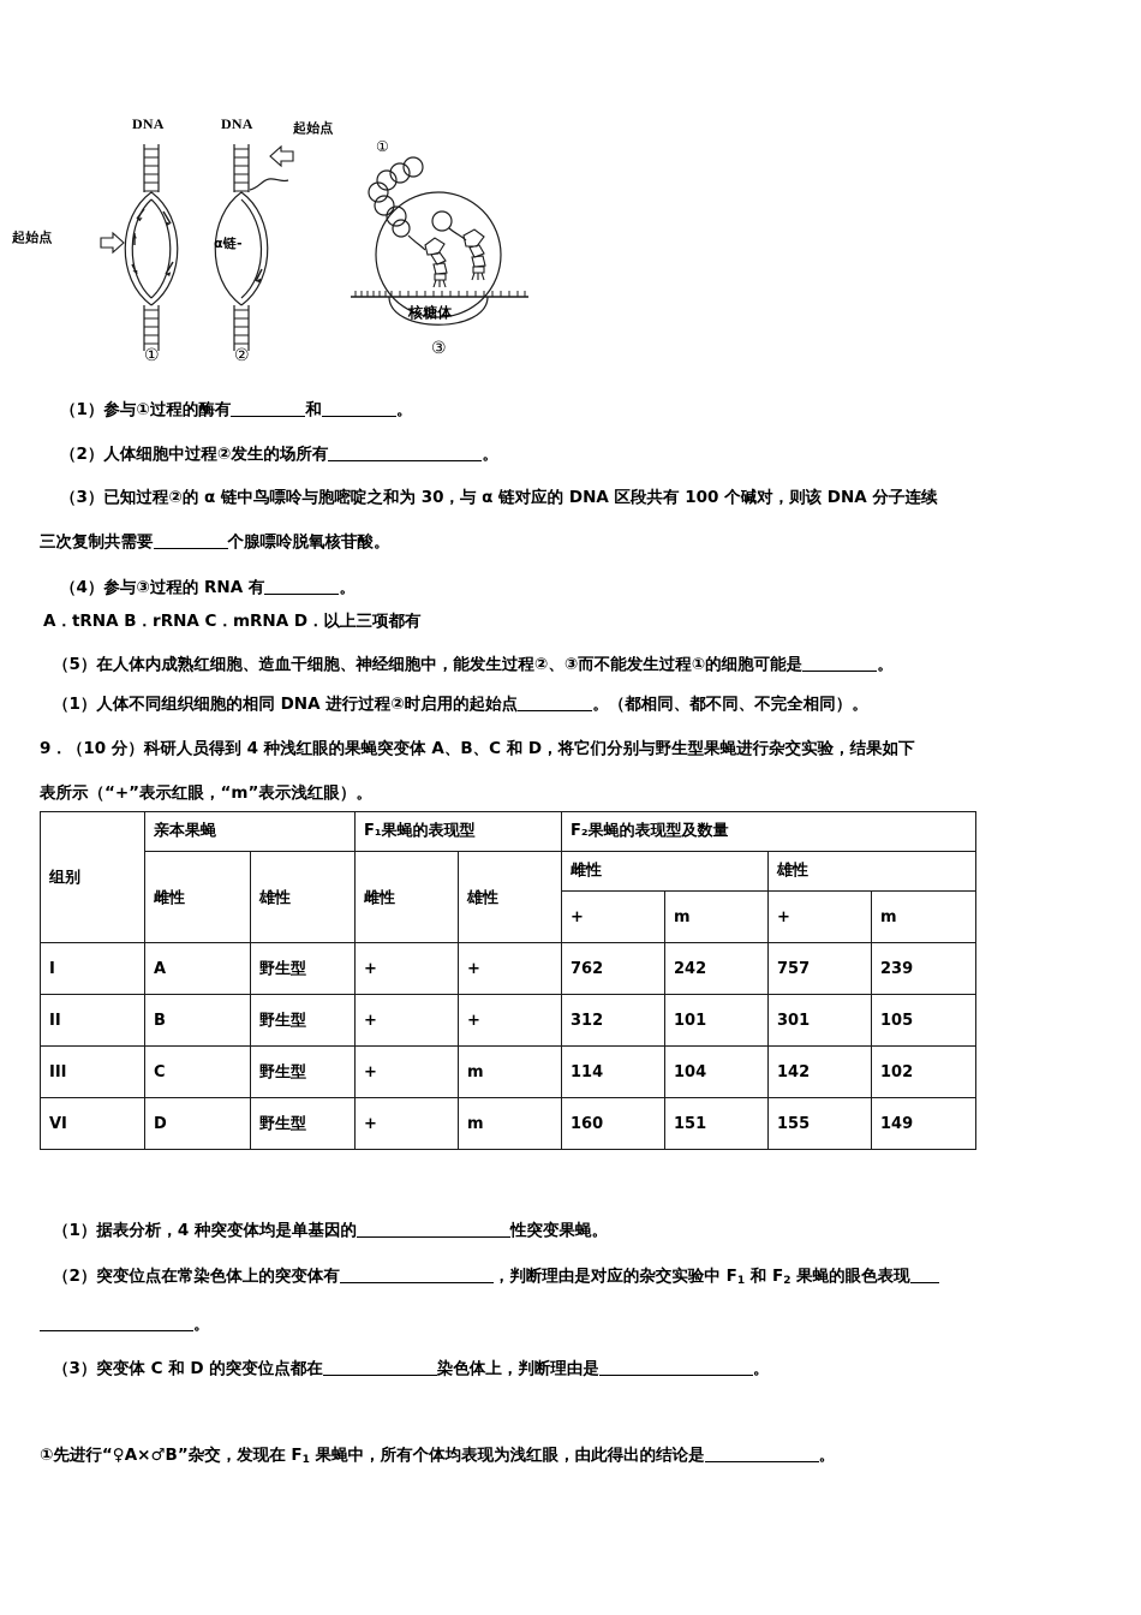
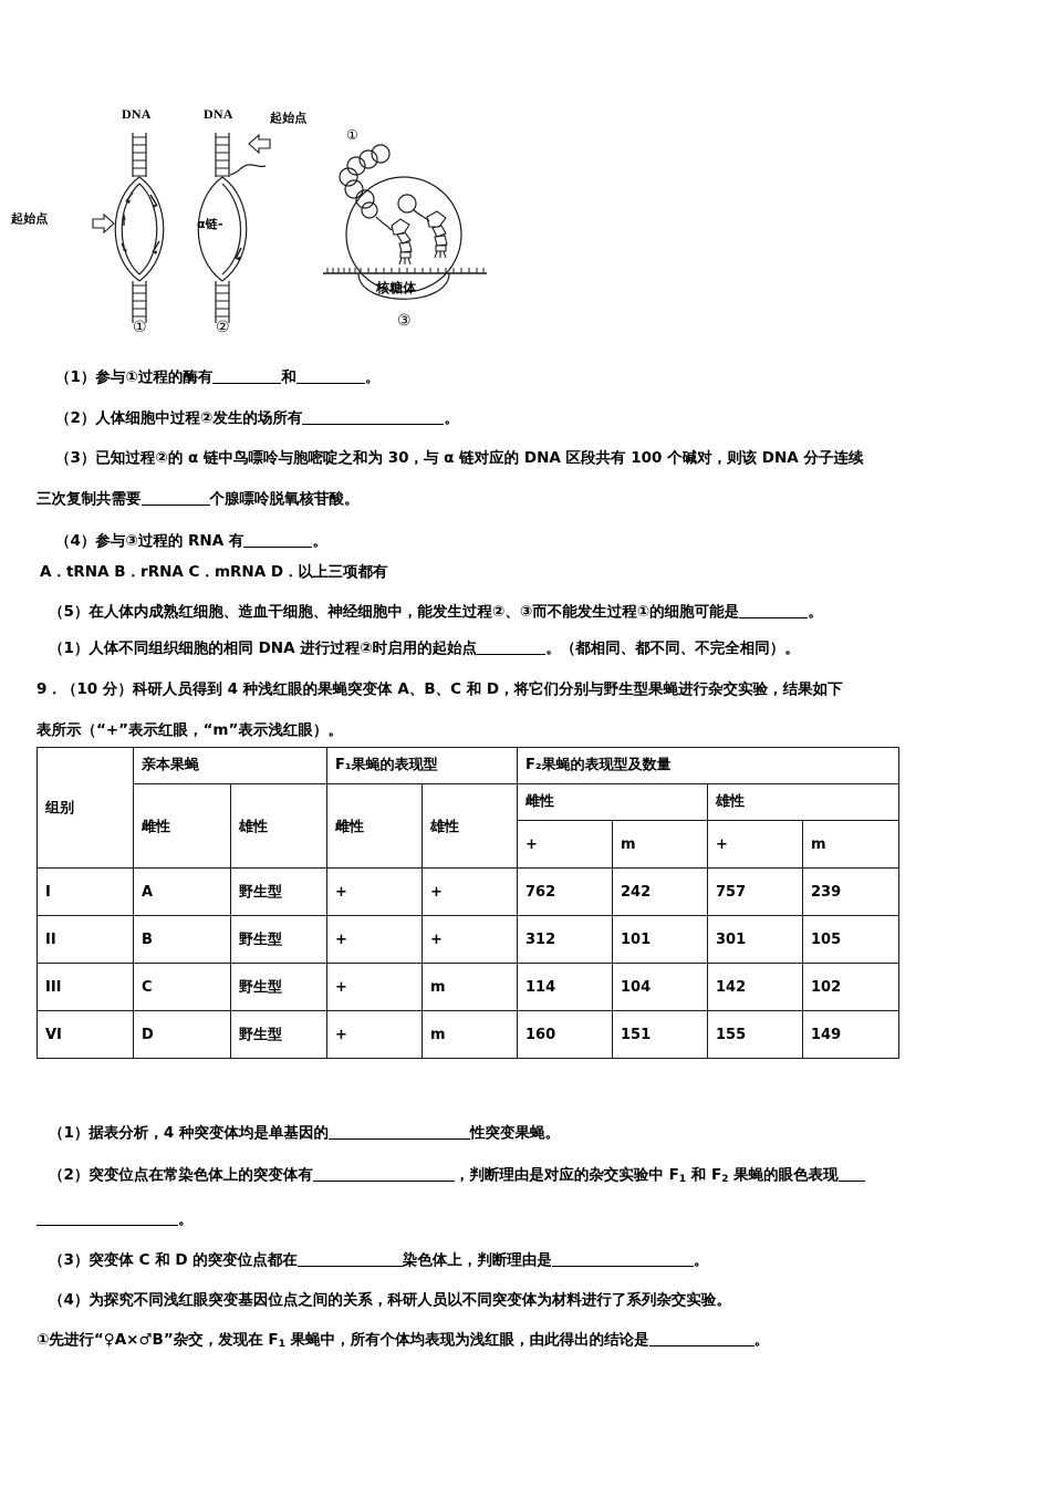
  DNA
  DNA
  起始点
  起始点
  α链-
  核糖体
  ①
  ②
  ③
  ①
  （1）参与①过程的酶有 和 。
  （2）人体细胞中过程②发生的场所有 。
  （3）已知过程②的 α 链中鸟嘌呤与胞嘧啶之和为 30，与 α 链对应的 DNA 区段共有 100 个碱对，则该 DNA 分子连续
  三次复制共需要 个腺嘌呤脱氧核苷酸。
  （4）参与③过程的 RNA 有 。
  A．tRNA B．rRNA C．mRNA D．以上三项都有
  （5）在人体内成熟红细胞、造血干细胞、神经细胞中，能发生过程②、③而不能发生过程①的细胞可能是 。
  （1）人体不同组织细胞的相同 DNA 进行过程②时启用的起始点 。（都相同、都不同、不完全相同）。
  9．（10 分）科研人员得到 4 种浅红眼的果蝇突变体 A、B、C 和 D，将它们分别与野生型果蝇进行杂交实验，结果如下
  表所示（“+”表示红眼，“m”表示浅红眼）。
  组别	亲本果蝇	F₁果蝇的表现型	F₂果蝇的表现型及数量
  雌性	雄性	雌性	雄性	雌性	雄性
  +	m	+	m
  I	A	野生型	+	+	762	242	757	239
  II	B	野生型	+	+	312	101	301	105
  III	C	野生型	+	m	114	104	142	102
  VI	D	野生型	+	m	160	151	155	149
  （1）据表分析，4 种突变体均是单基因的 性突变果蝇。
  （2）突变位点在常染色体上的突变体有 ，判断理由是对应的杂交实验中 F1 和 F2 果蝇的眼色表现
  。
  （3）突变体 C 和 D 的突变位点都在 染色体上，判断理由是 。
+ （4）为探究不同浅红眼突变基因位点之间的关系，科研人员以不同突变体为材料进行了系列杂交实验。
  ①先进行“♀A×♂B”杂交，发现在 F1 果蝇中，所有个体均表现为浅红眼，由此得出的结论是 。
